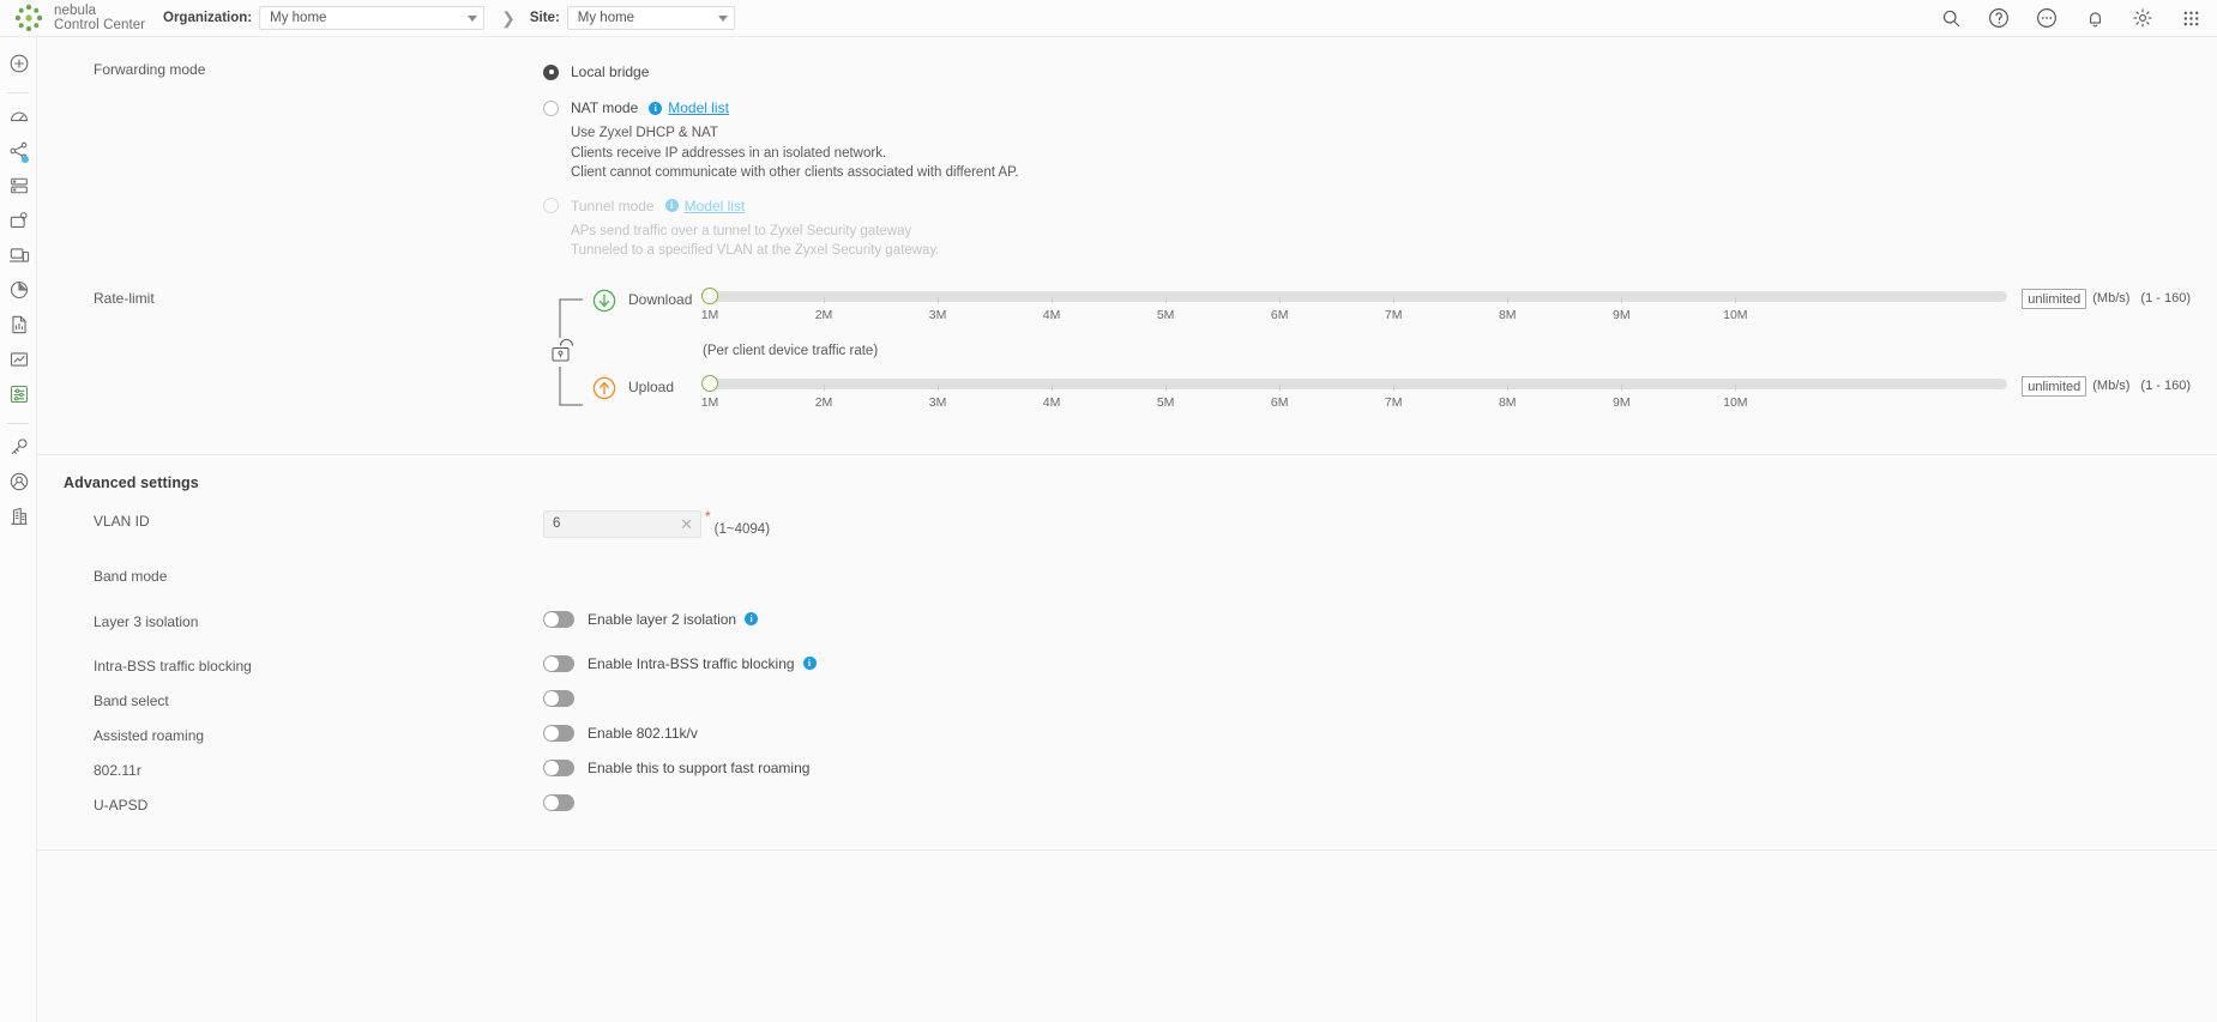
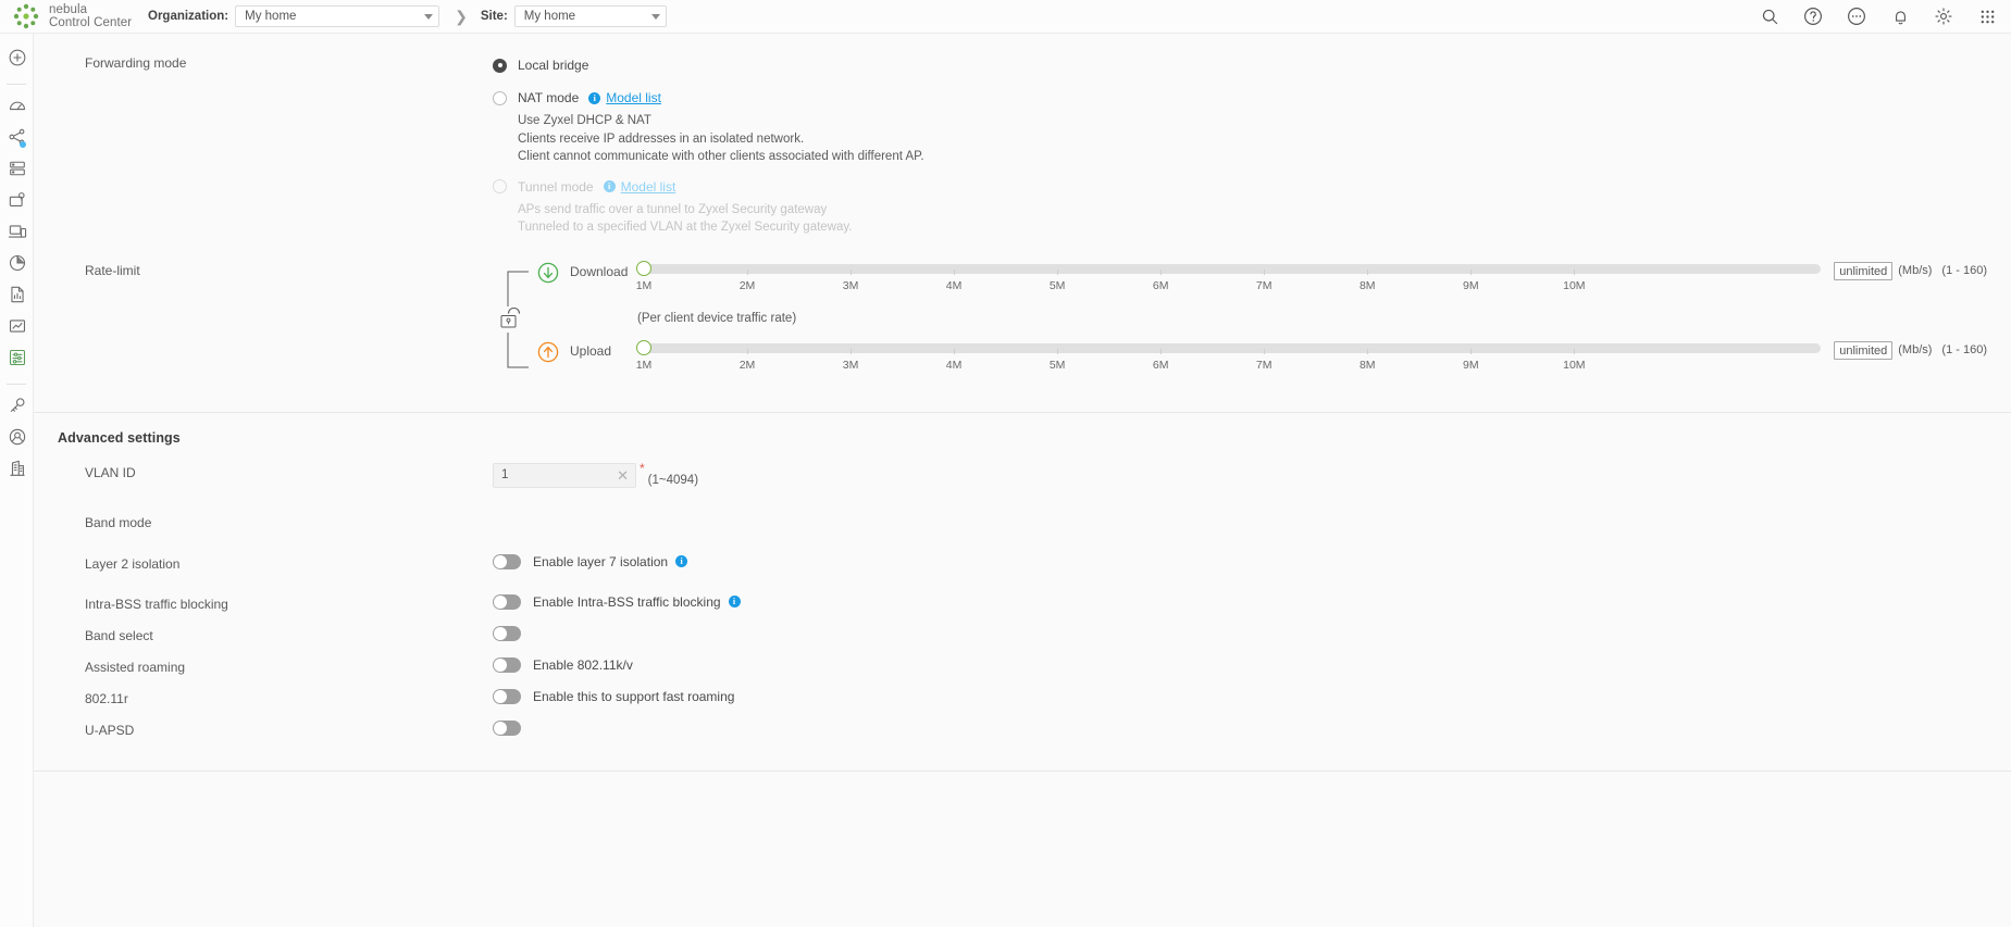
  nebula
  Control Center
  Organization:
  My home
  ❯
  Site:
  My home
  Forwarding mode
  Local bridge
  NAT mode
  i
  Model list
  Use Zyxel DHCP & NAT
  Clients receive IP addresses in an isolated network.
  Client cannot communicate with other clients associated with different AP.
  Tunnel mode
  i
  Model list
  APs send traffic over a tunnel to Zyxel Security gateway
  Tunneled to a specified VLAN at the Zyxel Security gateway.
  Rate-limit
  Download
  1M
  2M
  3M
  4M
  5M
  6M
  7M
  8M
  9M
  10M
  unlimited
  (Mb/s)
  (1 - 160)
  (Per client device traffic rate)
  Upload
  1M
  2M
  3M
  4M
  5M
  6M
  7M
  8M
  9M
  10M
  unlimited
  (Mb/s)
  (1 - 160)
  Advanced settings
  VLAN ID
- 6
+ 1
  ✕
  *
  (1~4094)
  Band mode
- Layer 3 isolation
+ Layer 2 isolation
- Enable layer 2 isolation
+ Enable layer 7 isolation
  i
  Intra-BSS traffic blocking
  Enable Intra-BSS traffic blocking
  i
  Band select
  Assisted roaming
  Enable 802.11k/v
  802.11r
  Enable this to support fast roaming
  U-APSD
